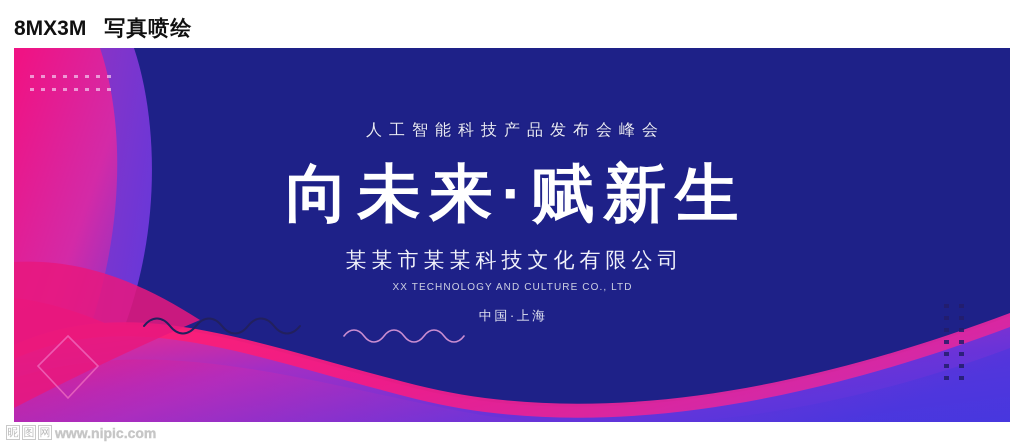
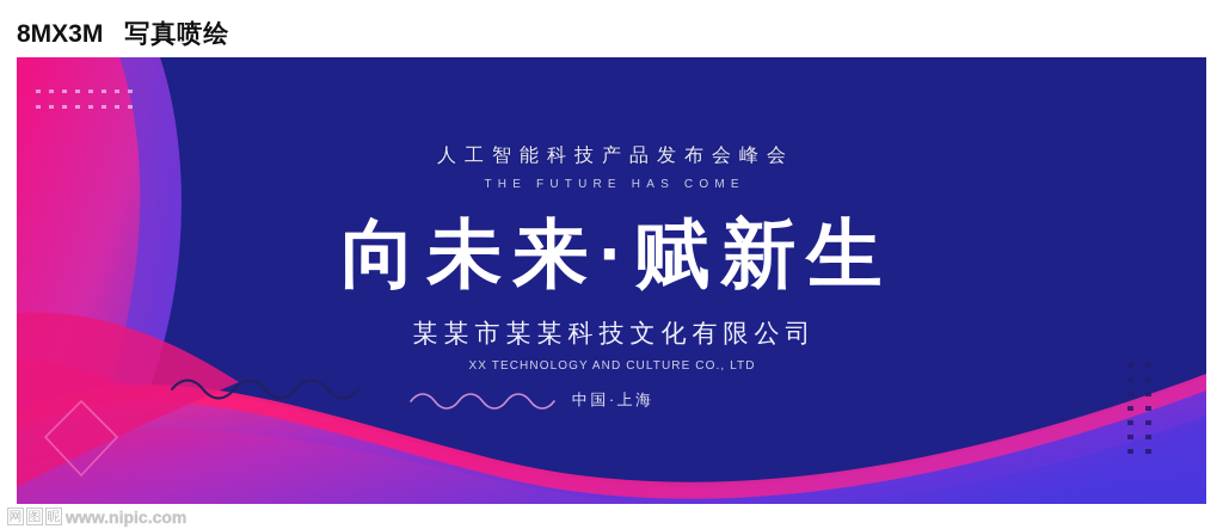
  8MX3M
  写真喷绘
  人工智能科技产品发布会峰会
+ THE FUTURE HAS COME
  向未来·赋新生
  某某市某某科技文化有限公司
  XX TECHNOLOGY AND CULTURE CO., LTD
  中国·上海
- 昵
+ 网
  图
- 网
+ 昵
  www.nipic.com
